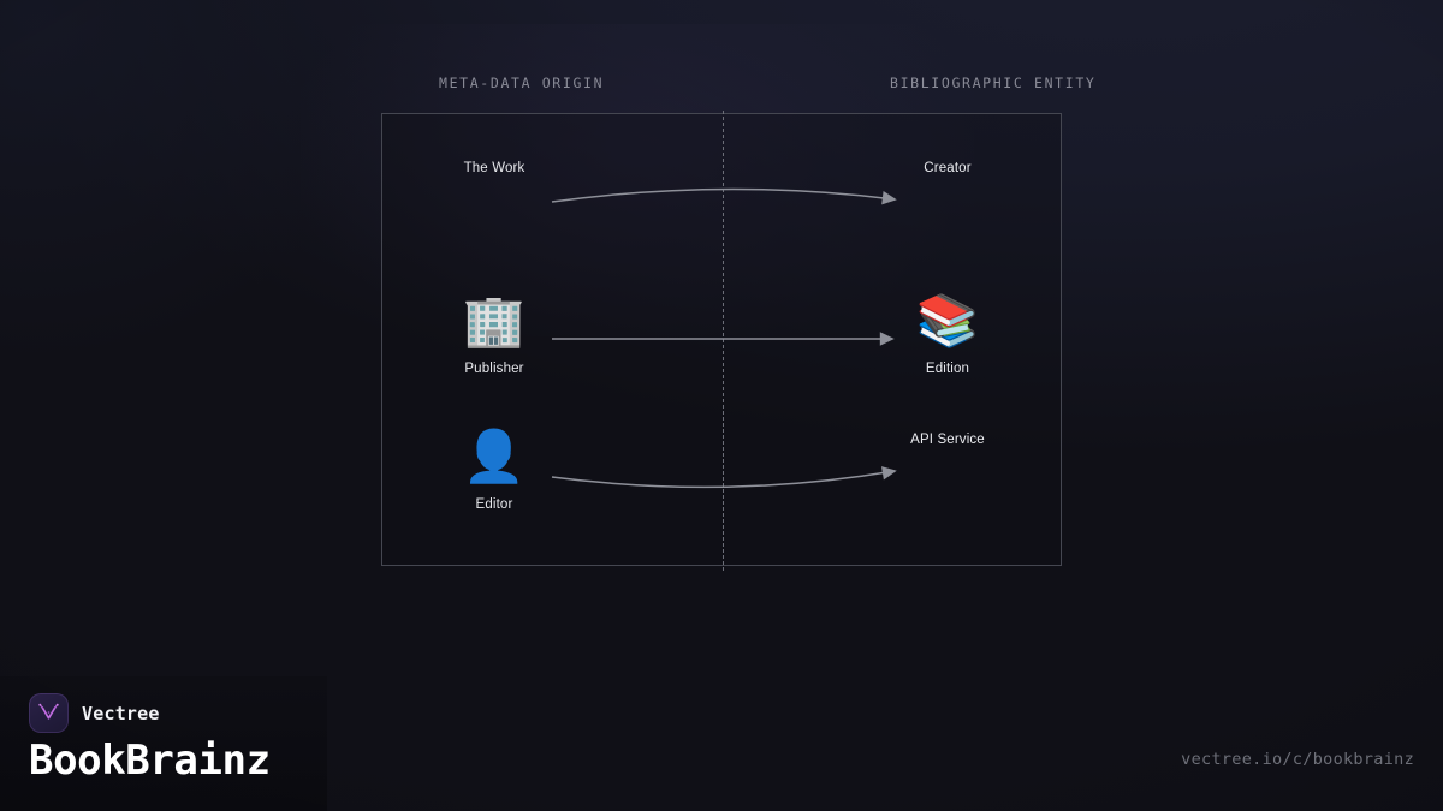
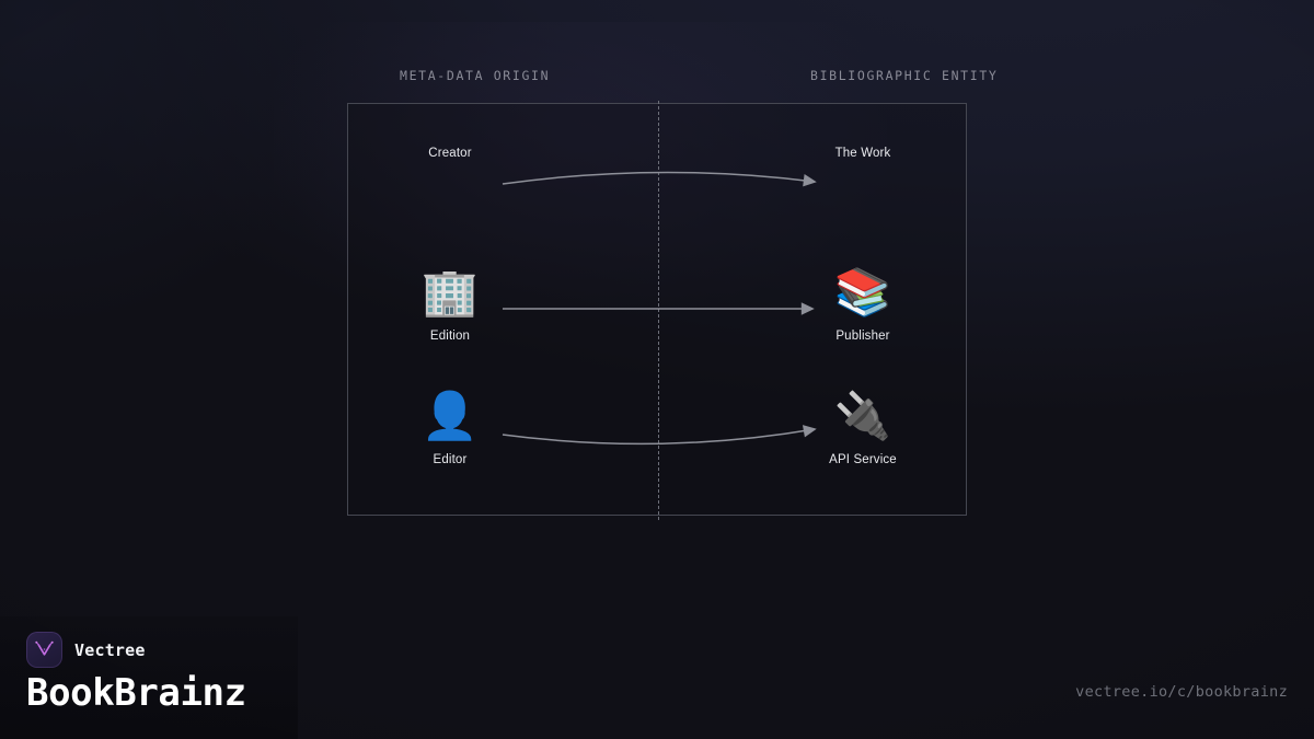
  META-DATA ORIGIN
  BIBLIOGRAPHIC ENTITY
- The Work
+ Creator
  🏢
- Publisher
+ Edition
  👤
  Editor
- Creator
+ The Work
  📚
- Edition
+ Publisher
+ 🔌
  API Service
  Vectree
  BookBrainz
  vectree.io/c/bookbrainz
